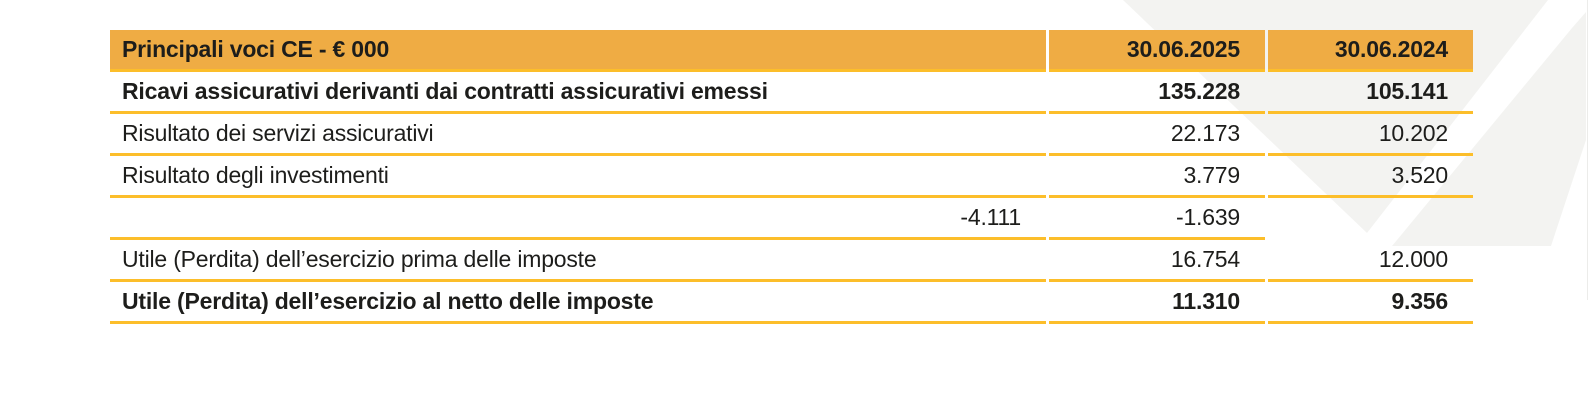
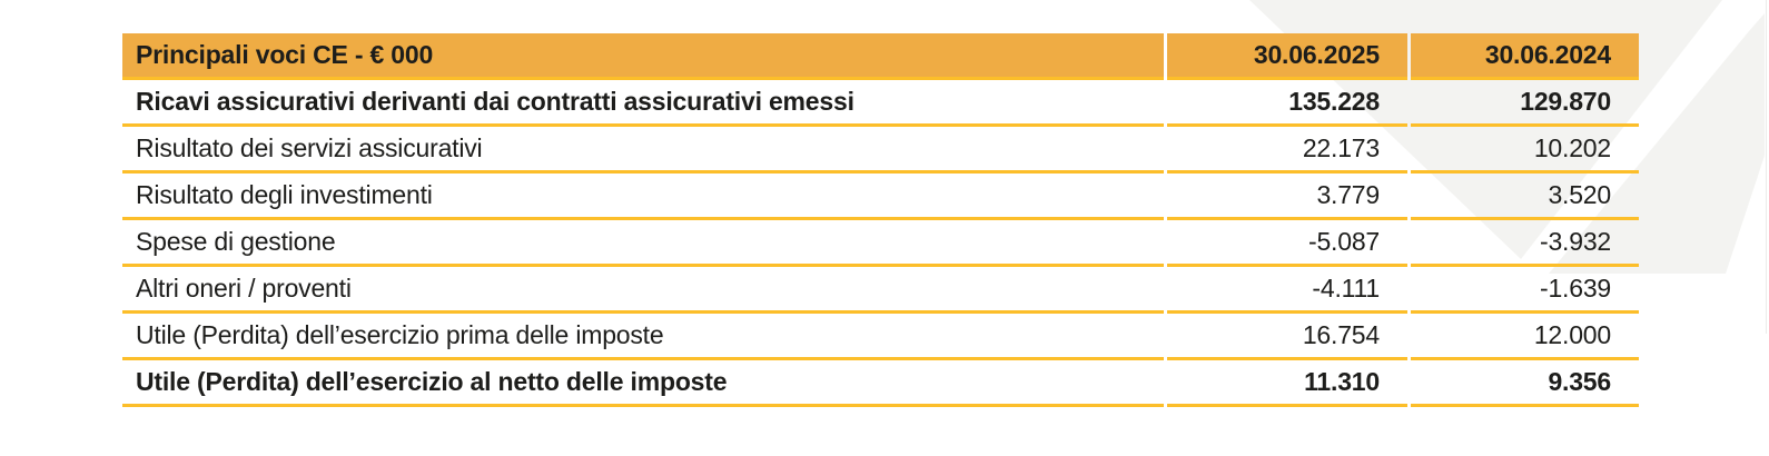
  Principali voci CE - € 000
  30.06.2025
  30.06.2024
  Ricavi assicurativi derivanti dai contratti assicurativi emessi
  135.228
- 105.141
+ 129.870
  Risultato dei servizi assicurativi
  22.173
  10.202
  Risultato degli investimenti
  3.779
  3.520
+ Spese di gestione
+ -5.087
+ -3.932
+ Altri oneri / proventi
  -4.111
  -1.639
  Utile (Perdita) dell’esercizio prima delle imposte
  16.754
  12.000
  Utile (Perdita) dell’esercizio al netto delle imposte
  11.310
  9.356
